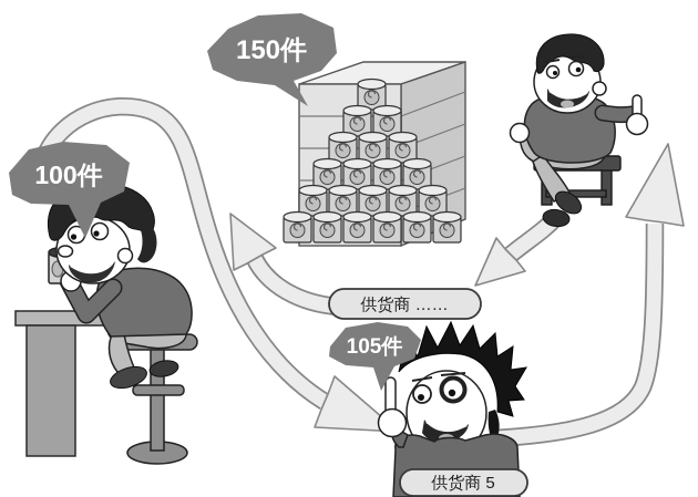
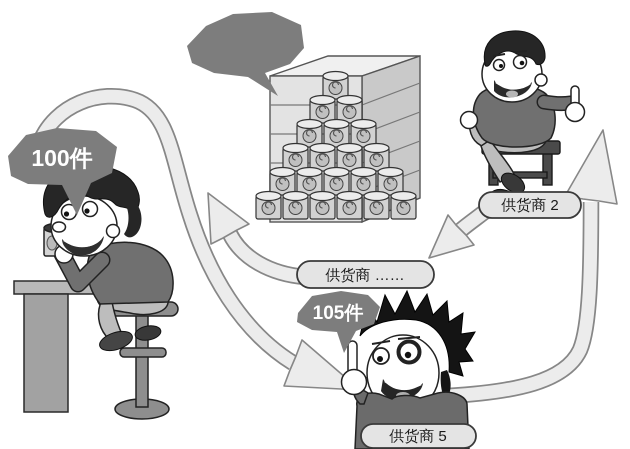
+ 供货商 2
  供货商 ……
  供货商 5
- 150件
  100件
  105件
